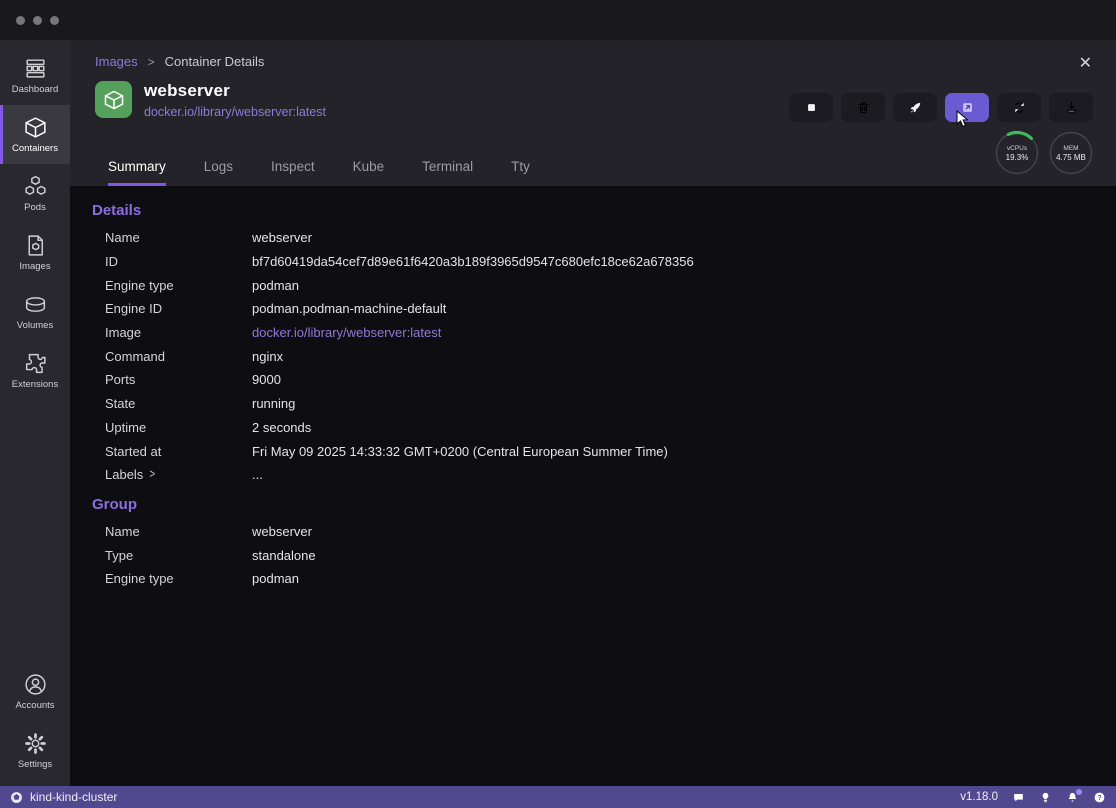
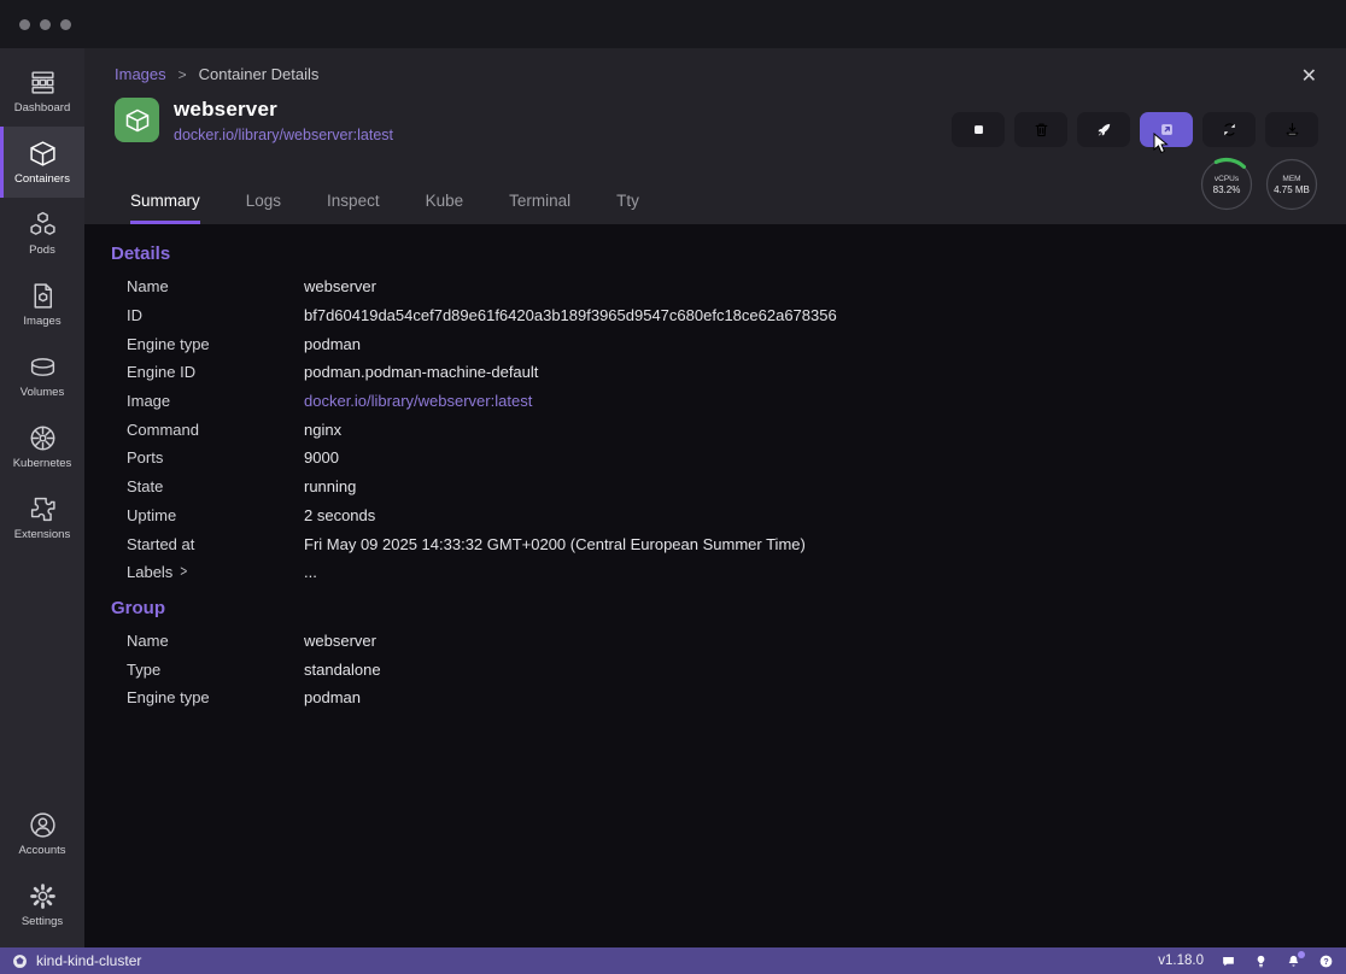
  Dashboard
  Containers
  Pods
  Images
  Volumes
+ Kubernetes
  Extensions
  Accounts
  Settings
  Images
  >
  Container Details
  ✕
  webserver
  docker.io/library/webserver:latest
- 19.3%
+ 83.2%
  4.75 MB
  Summary
  Logs
  Inspect
  Kube
  Terminal
  Tty
  Details
  Name
  webserver
  ID
  bf7d60419da54cef7d89e61f6420a3b189f3965d9547c680efc18ce62a678356
  Engine type
  podman
  Engine ID
  podman.podman-machine-default
  Image
  docker.io/library/webserver:latest
  Command
  nginx
  Ports
  9000
  State
  running
  Uptime
  2 seconds
  Started at
  Fri May 09 2025 14:33:32 GMT+0200 (Central European Summer Time)
  Labels
  >
  ...
  Group
  Name
  webserver
  Type
  standalone
  Engine type
  podman
  kind-kind-cluster
  v1.18.0
